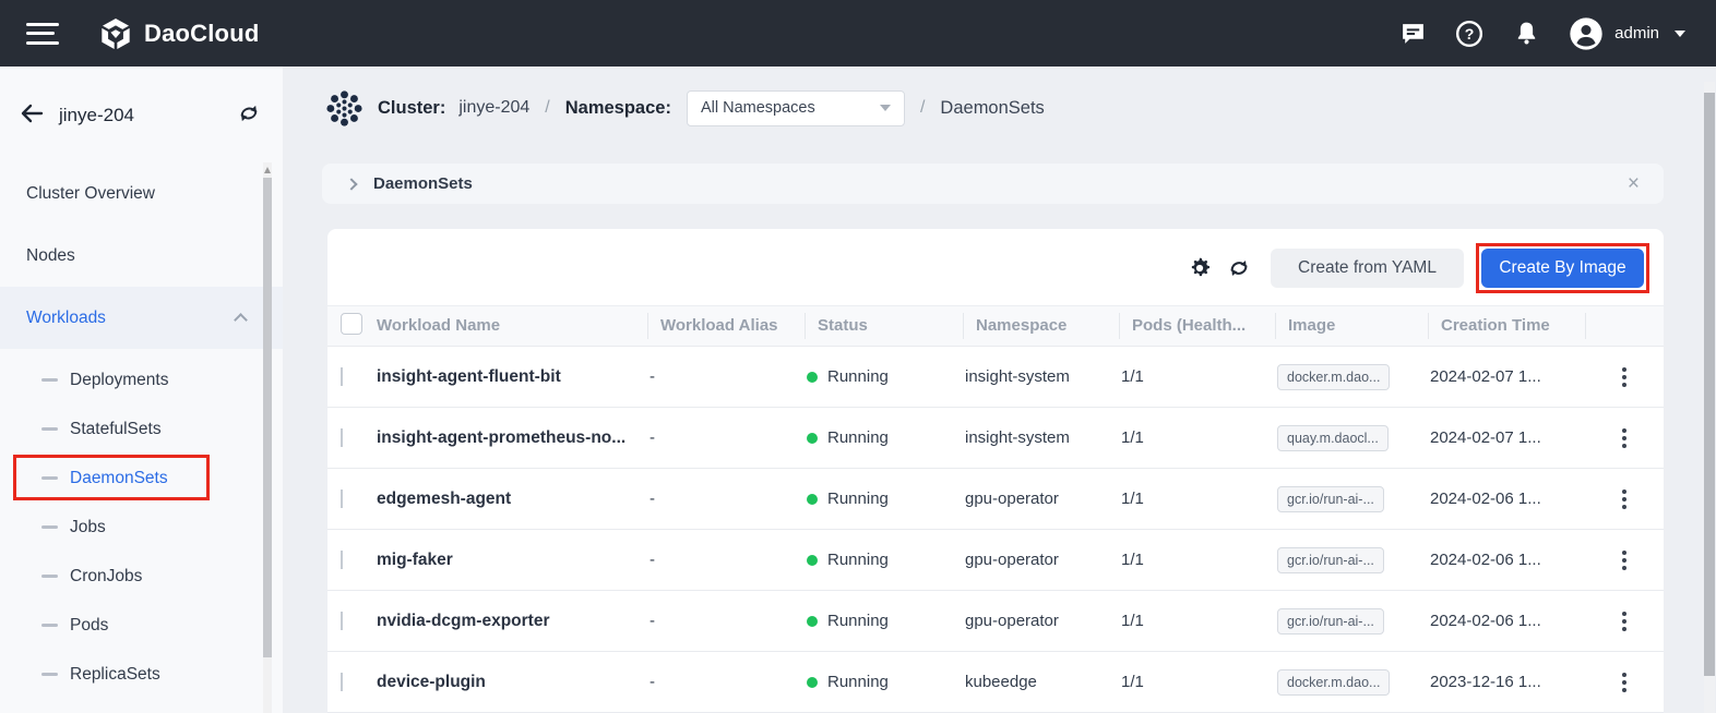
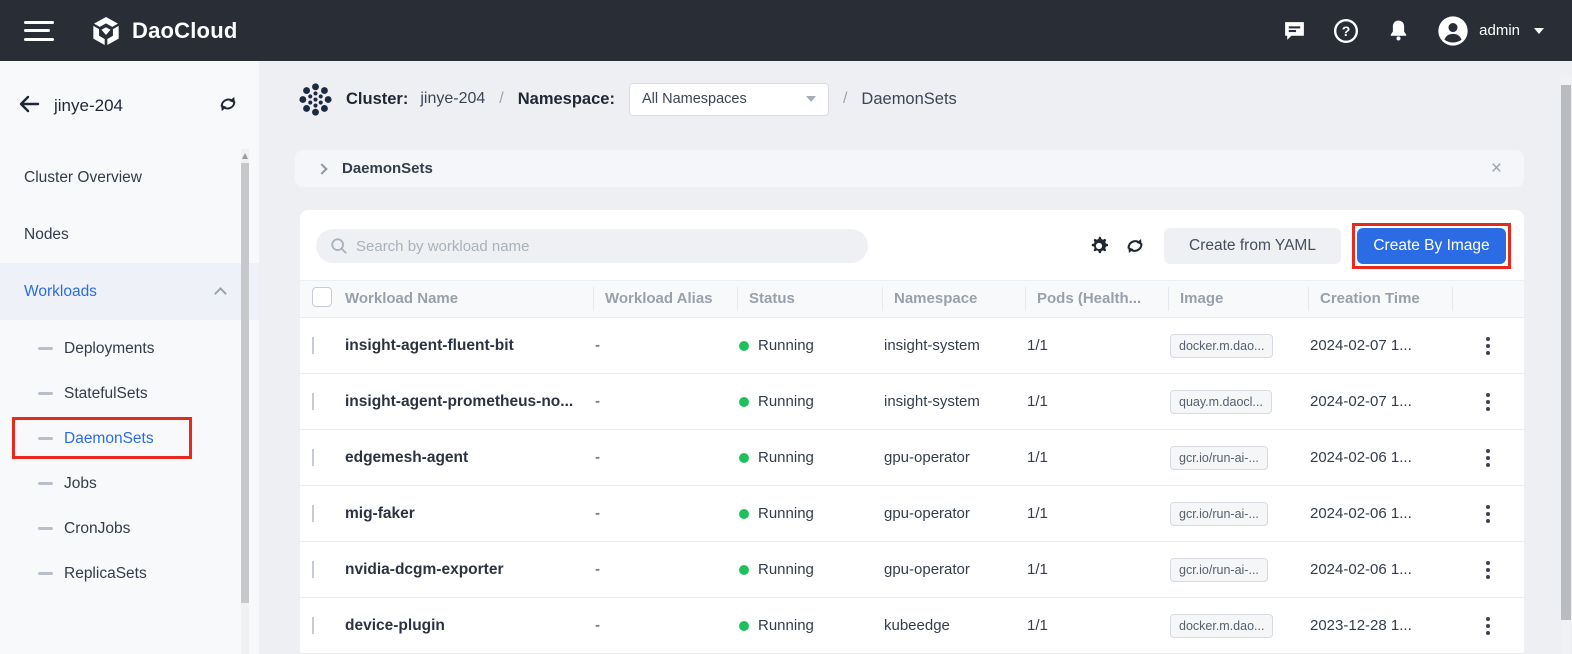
  DaoCloud
  ?
  admin
  jinye-204
  Cluster Overview
  Nodes
  Workloads
  Deployments
  StatefulSets
  DaemonSets
  Jobs
  CronJobs
- Pods
  ReplicaSets
  Cluster:
  jinye-204
  /
  Namespace:
  All Namespaces
  /
  DaemonSets
  DaemonSets
  ×
+ Search by workload name
  Create from YAML
  Create By Image
  Workload Name
  Workload Alias
  Status
  Namespace
  Pods (Health...
  Image
  Creation Time
  insight-agent-fluent-bit
  -
  Running
  insight-system
  1/1
  docker.m.dao...
  2024-02-07 1...
  insight-agent-prometheus-no...
  -
  Running
  insight-system
  1/1
  quay.m.daocl...
  2024-02-07 1...
  edgemesh-agent
  -
  Running
  gpu-operator
  1/1
  gcr.io/run-ai-...
  2024-02-06 1...
  mig-faker
  -
  Running
  gpu-operator
  1/1
  gcr.io/run-ai-...
  2024-02-06 1...
  nvidia-dcgm-exporter
  -
  Running
  gpu-operator
  1/1
  gcr.io/run-ai-...
  2024-02-06 1...
  device-plugin
  -
  Running
  kubeedge
  1/1
  docker.m.dao...
- 2023-12-16 1...
+ 2023-12-28 1...
